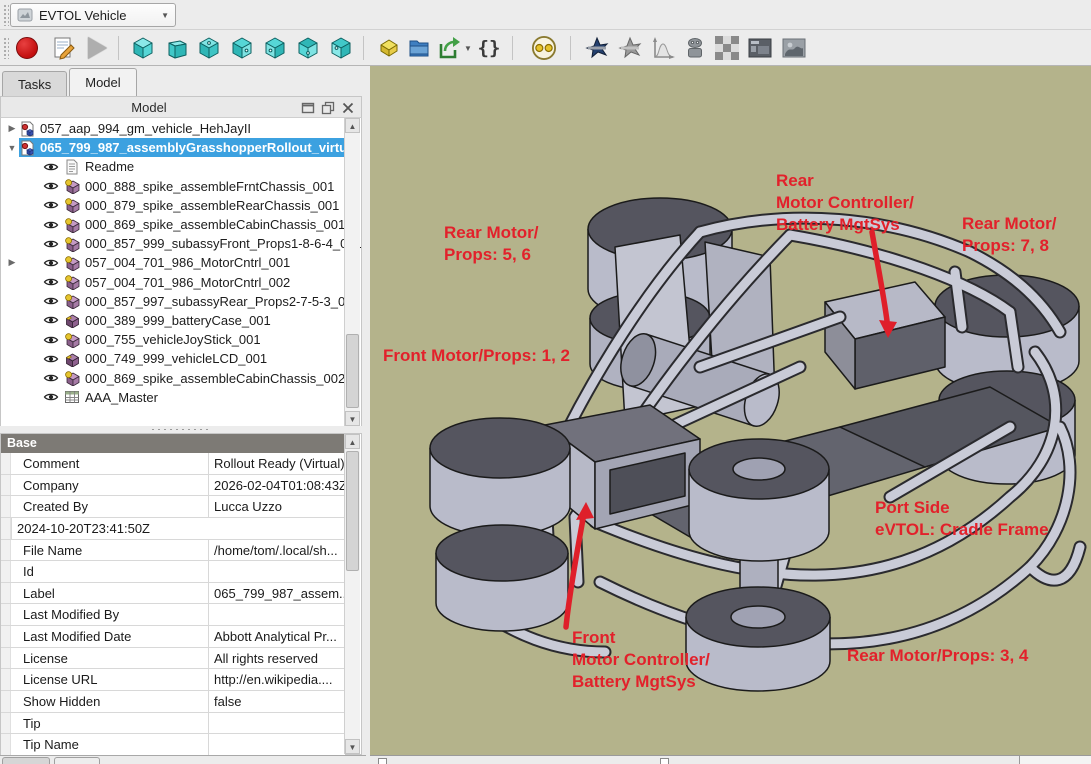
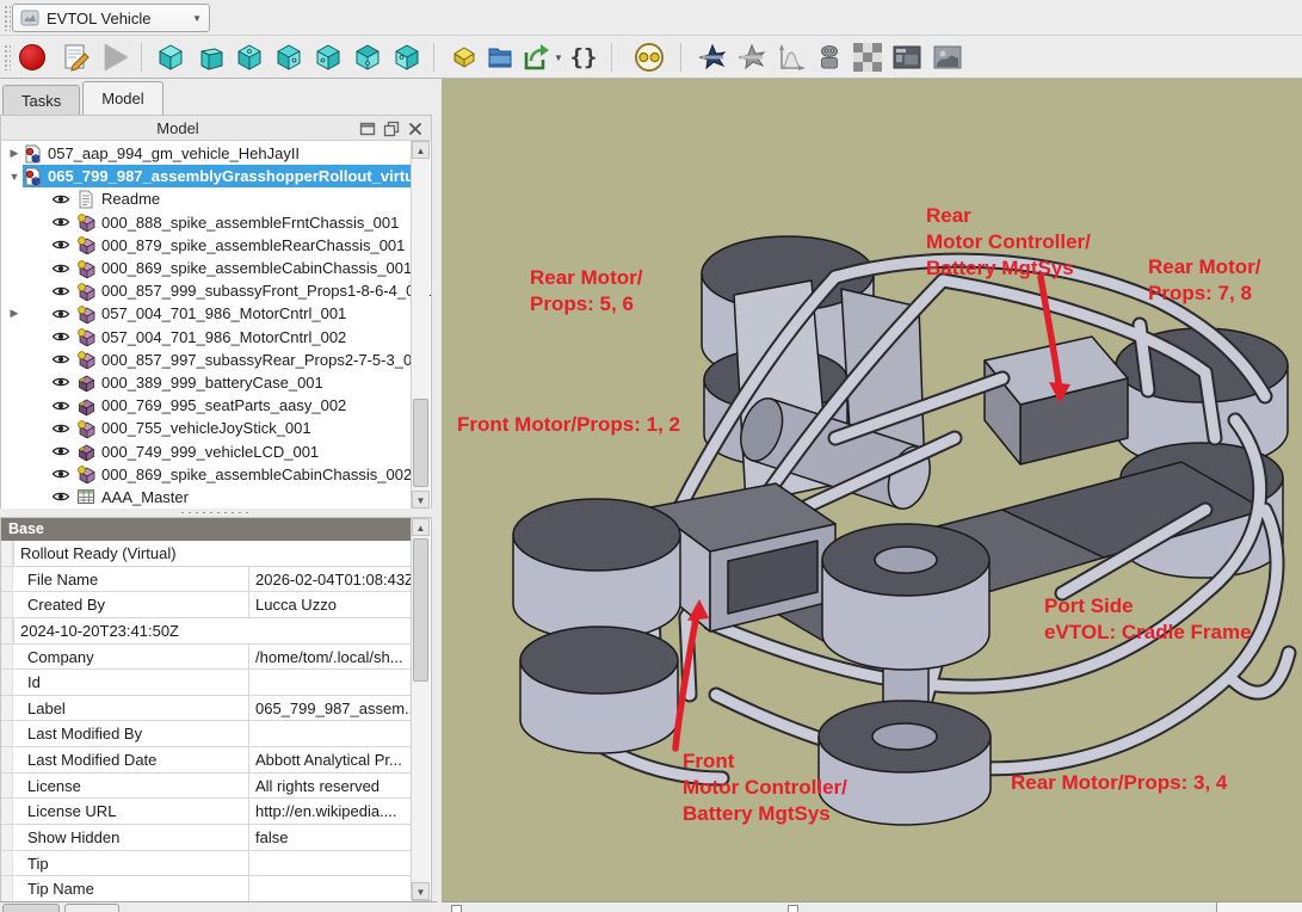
  EVTOL Vehicle
  ▼
  ▼
  {}
  Tasks
  Model
  Model
  ▶
  057_aap_994_gm_vehicle_HehJayII
  ▼
  065_799_987_assemblyGrasshopperRollout_virt
  Readme
  000_888_spike_assembleFrntChassis_001
  000_879_spike_assembleRearChassis_001
  000_869_spike_assembleCabinChassis_001
  000_857_999_subassyFront_Props1-8-6-4_
  ▶
  057_004_701_986_MotorCntrl_001
  057_004_701_986_MotorCntrl_002
  000_857_997_subassyRear_Props2-7-5-3_0
  000_389_999_batteryCase_001
+ 000_769_995_seatParts_aasy_002
  000_755_vehicleJoyStick_001
  000_749_999_vehicleLCD_001
  000_869_spike_assembleCabinChassis_002
  AAA_Master
  ▲
  ▼
  Base
- Comment
  Rollout Ready (Virtual)
- Company
+ File Name
  2026-02-04T01:08:43Z
  Created By
  Lucca Uzzo
  2024-10-20T23:41:50Z
- File Name
+ Company
  /home/tom/.local/sh...
  Id
  Label
  065_799_987_assem.
  Last Modified By
  Last Modified Date
  Abbott Analytical Pr...
  License
  All rights reserved
  License URL
  http://en.wikipedia....
  Show Hidden
  false
  Tip
  Tip Name
  ▲
  ▼
  Rear Motor/
  Props: 5, 6
  Rear
  Motor Controller/
  Battery MgtSys
  Rear Motor/
  Props: 7, 8
  Front Motor/Props: 1, 2
  Port Side
  eVTOL: Cradle Frame
  Front
  Motor Controller/
  Battery MgtSys
  Rear Motor/Props: 3, 4
